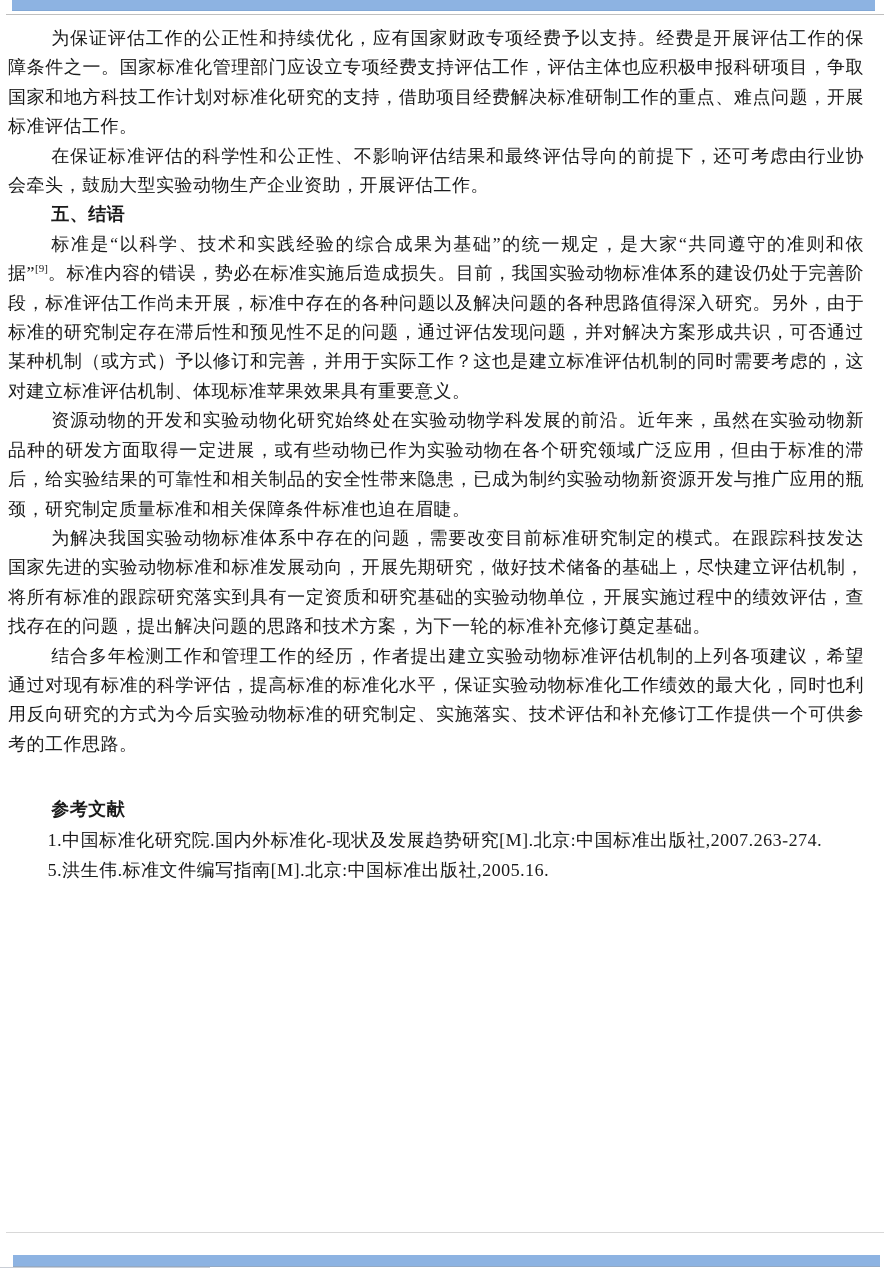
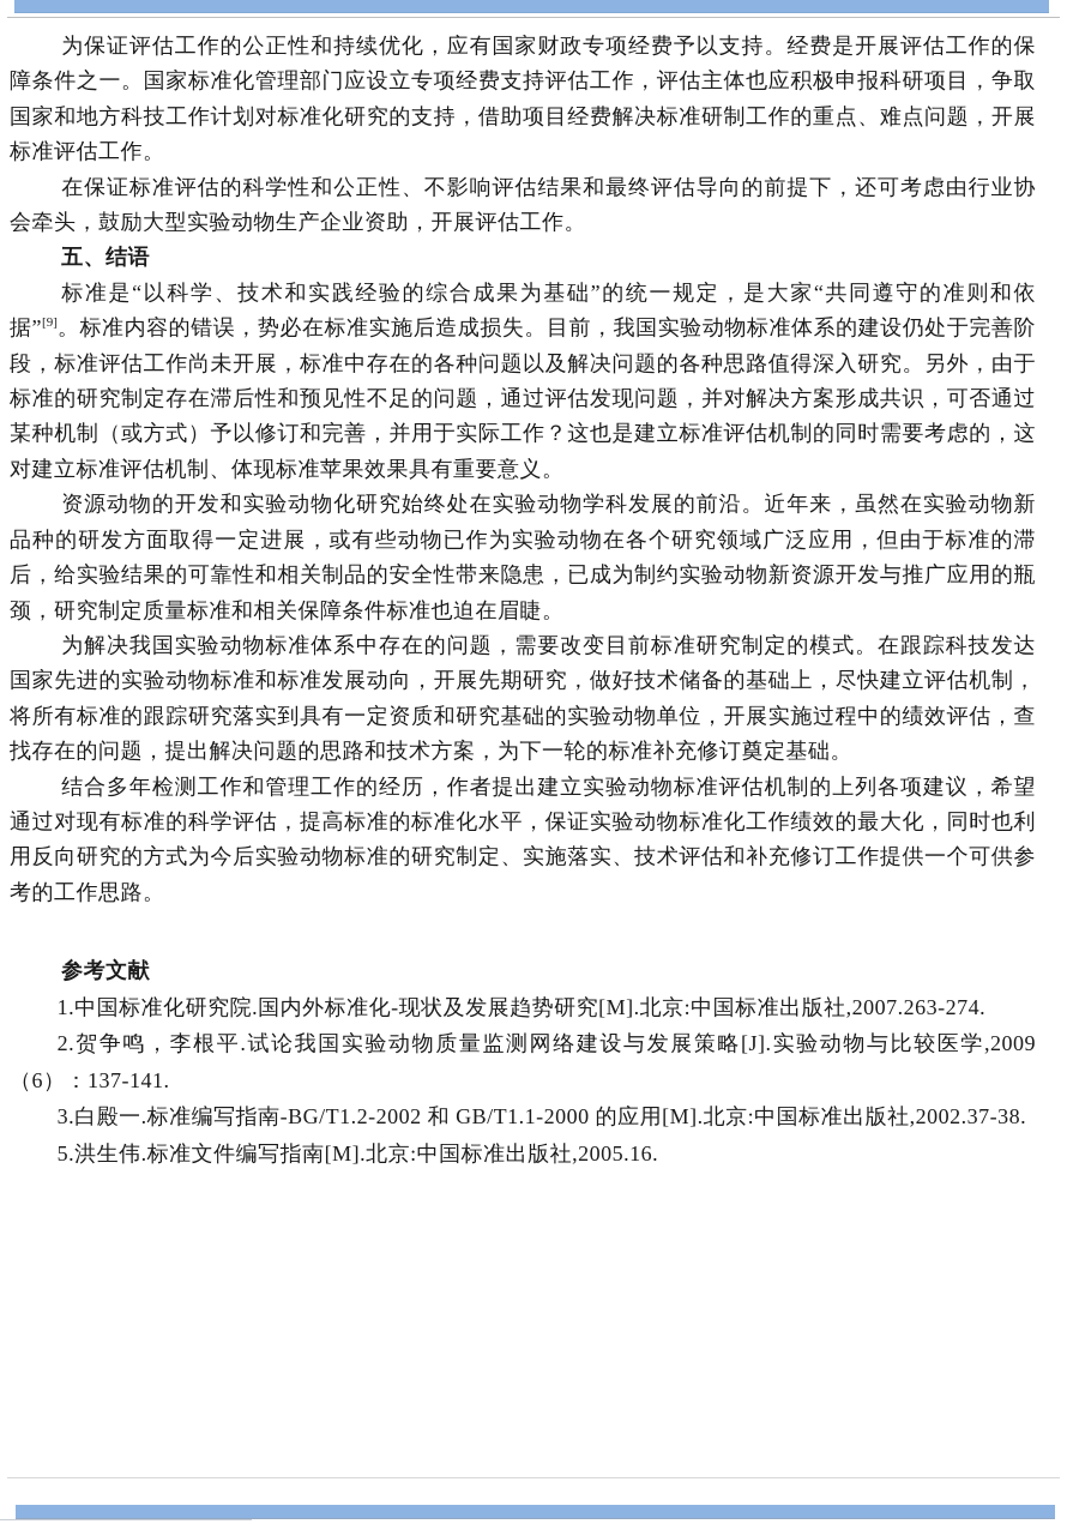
  为保证评估工作的公正性和持续优化，应有国家财政专项经费予以支持。经费是开展评估工作的保障条件之一。国家标准化管理部门应设立专项经费支持评估工作，评估主体也应积极申报科研项目，争取国家和地方科技工作计划对标准化研究的支持，借助项目经费解决标准研制工作的重点、难点问题，开展标准评估工作。
  在保证标准评估的科学性和公正性、不影响评估结果和最终评估导向的前提下，还可考虑由行业协会牵头，鼓励大型实验动物生产企业资助，开展评估工作。
  五、结语
  标准是“以科学、技术和实践经验的综合成果为基础”的统一规定，是大家“共同遵守的准则和依据”[9]。标准内容的错误，势必在标准实施后造成损失。目前，我国实验动物标准体系的建设仍处于完善阶段，标准评估工作尚未开展，标准中存在的各种问题以及解决问题的各种思路值得深入研究。另外，由于标准的研究制定存在滞后性和预见性不足的问题，通过评估发现问题，并对解决方案形成共识，可否通过某种机制（或方式）予以修订和完善，并用于实际工作？这也是建立标准评估机制的同时需要考虑的，这对建立标准评估机制、体现标准苹果效果具有重要意义。
  资源动物的开发和实验动物化研究始终处在实验动物学科发展的前沿。近年来，虽然在实验动物新品种的研发方面取得一定进展，或有些动物已作为实验动物在各个研究领域广泛应用，但由于标准的滞后，给实验结果的可靠性和相关制品的安全性带来隐患，已成为制约实验动物新资源开发与推广应用的瓶颈，研究制定质量标准和相关保障条件标准也迫在眉睫。
  为解决我国实验动物标准体系中存在的问题，需要改变目前标准研究制定的模式。在跟踪科技发达国家先进的实验动物标准和标准发展动向，开展先期研究，做好技术储备的基础上，尽快建立评估机制，将所有标准的跟踪研究落实到具有一定资质和研究基础的实验动物单位，开展实施过程中的绩效评估，查找存在的问题，提出解决问题的思路和技术方案，为下一轮的标准补充修订奠定基础。
  结合多年检测工作和管理工作的经历，作者提出建立实验动物标准评估机制的上列各项建议，希望通过对现有标准的科学评估，提高标准的标准化水平，保证实验动物标准化工作绩效的最大化，同时也利用反向研究的方式为今后实验动物标准的研究制定、实施落实、技术评估和补充修订工作提供一个可供参考的工作思路。
  参考文献
  1.中国标准化研究院.国内外标准化-现状及发展趋势研究[M].北京:中国标准出版社,2007.263-274.
+ 2.贺争鸣，李根平.试论我国实验动物质量监测网络建设与发展策略[J].实验动物与比较医学,2009（6）：137-141.
+ 3.白殿一.标准编写指南-BG/T1.2-2002 和 GB/T1.1-2000 的应用[M].北京:中国标准出版社,2002.37-38.
  5.洪生伟.标准文件编写指南[M].北京:中国标准出版社,2005.16.
